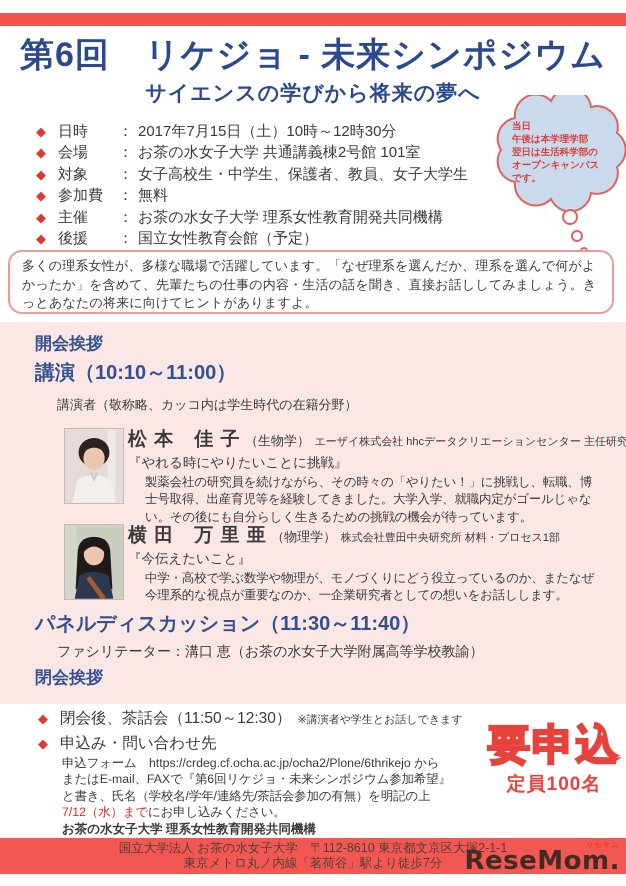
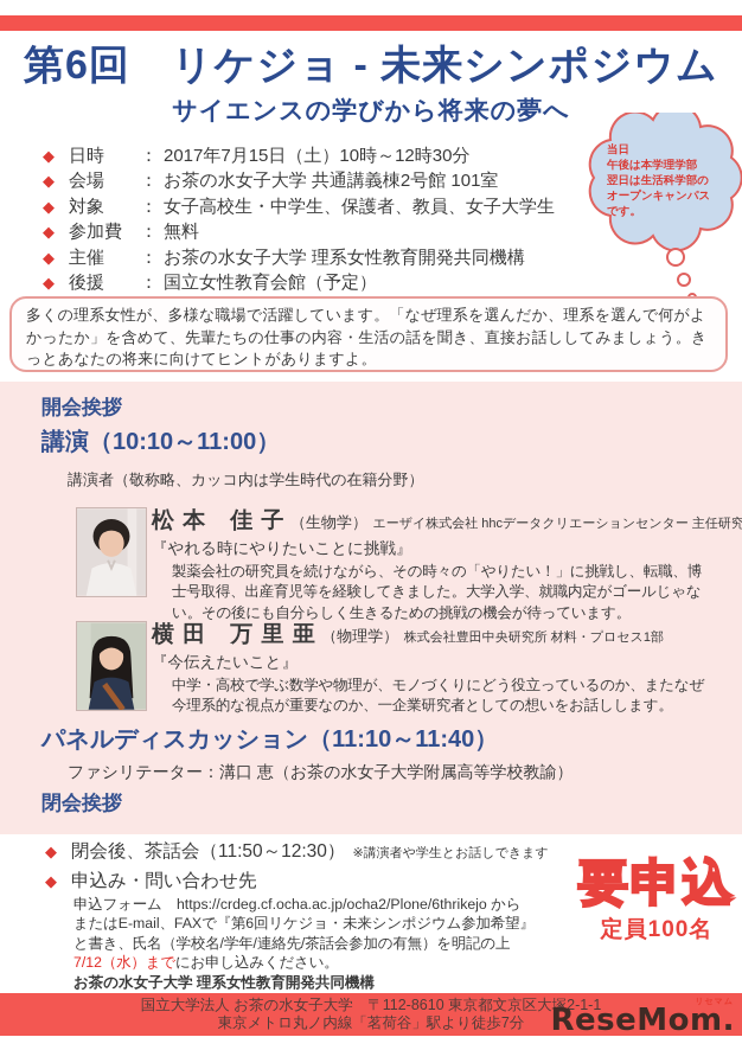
  第6回 リケジョ - 未来シンポジウム
  サイエンスの学びから将来の夢へ
  当日
  午後は本学理学部
  翌日は生活科学部の
  オープンキャンパス
  です。
  ◆
  日時
  ：
  2017年7月15日（土）10時～12時30分
  ◆
  会場
  ：
  お茶の水女子大学 共通講義棟2号館 101室
  ◆
  対象
  ：
  女子高校生・中学生、保護者、教員、女子大学生
  ◆
  参加費
  ：
  無料
  ◆
  主催
  ：
  お茶の水女子大学 理系女性教育開発共同機構
  ◆
  後援
  ：
  国立女性教育会館（予定）
  多くの理系女性が、多様な職場で活躍しています。「なぜ理系を選んだか、理系を選んで何がよかったか」を含めて、先輩たちの仕事の内容・生活の話を聞き、直接お話ししてみましょう。きっとあなたの将来に向けてヒントがありますよ。
  開会挨拶
  講演（10:10～11:00）
  講演者（敬称略、カッコ内は学生時代の在籍分野）
  松 本 佳 子 （生物学） エーザイ株式会社 hhcデータクリエーションセンター 主任研究
  『やれる時にやりたいことに挑戦』
  製薬会社の研究員を続けながら、その時々の「やりたい！」に挑戦し、転職、博士号取得、出産育児等を経験してきました。大学入学、就職内定がゴールじゃない。その後にも自分らしく生きるための挑戦の機会が待っています。
  横 田 万 里 亜 （物理学） 株式会社豊田中央研究所 材料・プロセス1部
  『今伝えたいこと』
  中学・高校で学ぶ数学や物理が、モノづくりにどう役立っているのか、またなぜ今理系的な視点が重要なのか、一企業研究者としての想いをお話しします。
- パネルディスカッション（11:30～11:40）
+ パネルディスカッション（11:10～11:40）
  ファシリテーター：溝口 恵（お茶の水女子大学附属高等学校教諭）
  閉会挨拶
  ◆
  閉会後、茶話会（11:50～12:30）
  ※講演者や学生とお話しできます
  ◆
  申込み・問い合わせ先
  申込フォーム https://crdeg.cf.ocha.ac.jp/ocha2/Plone/6thrikejo から
  またはE-mail、FAXで『第6回リケジョ・未来シンポジウム参加希望』
  と書き、氏名（学校名/学年/連絡先/茶話会参加の有無）を明記の上
  7/12（水）までにお申し込みください。
  お茶の水女子大学 理系女性教育開発共同機構
  要申込
  定員100名
  国立大学法人 お茶の水女子大学 〒112-8610 東京都文京区大塚2-1-1
  東京メトロ丸ノ内線「茗荷谷」駅より徒歩7分
  ReseMom.
